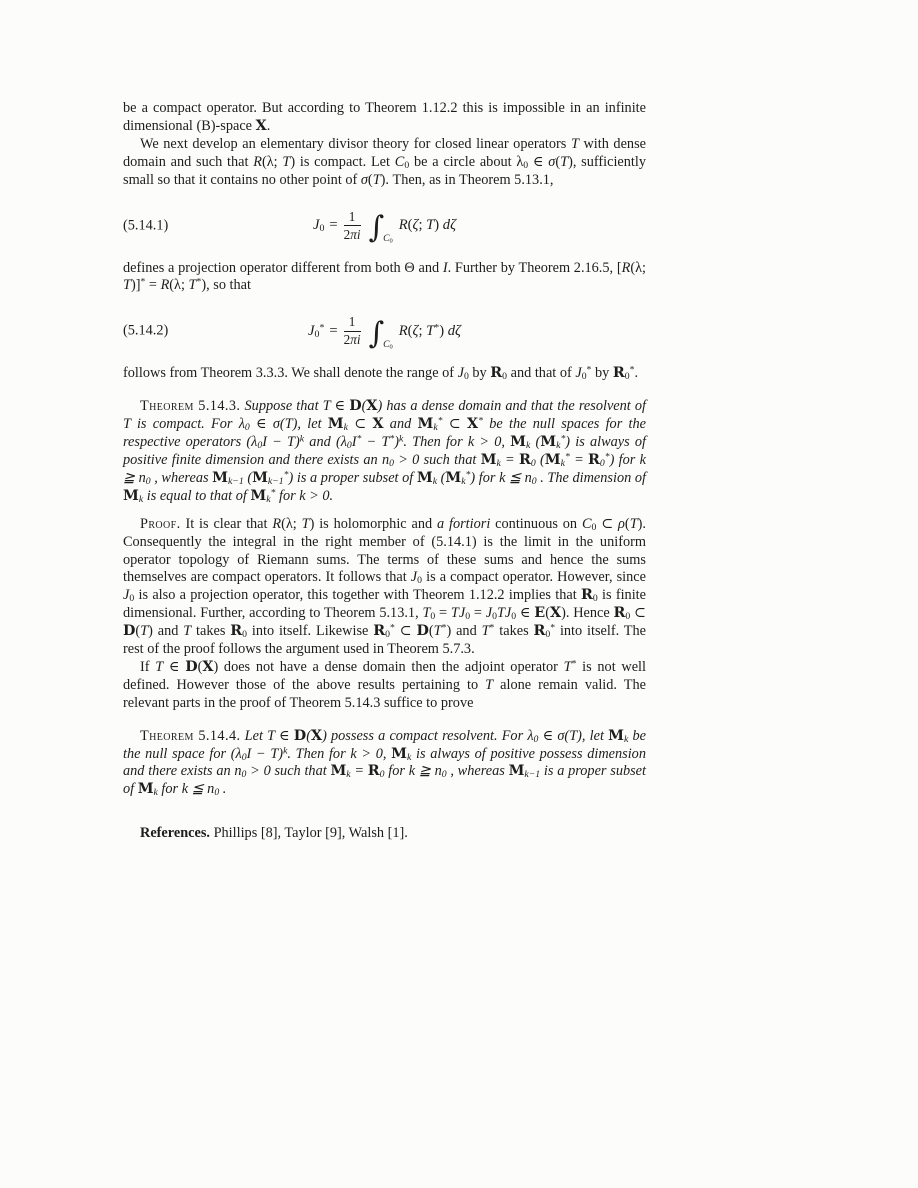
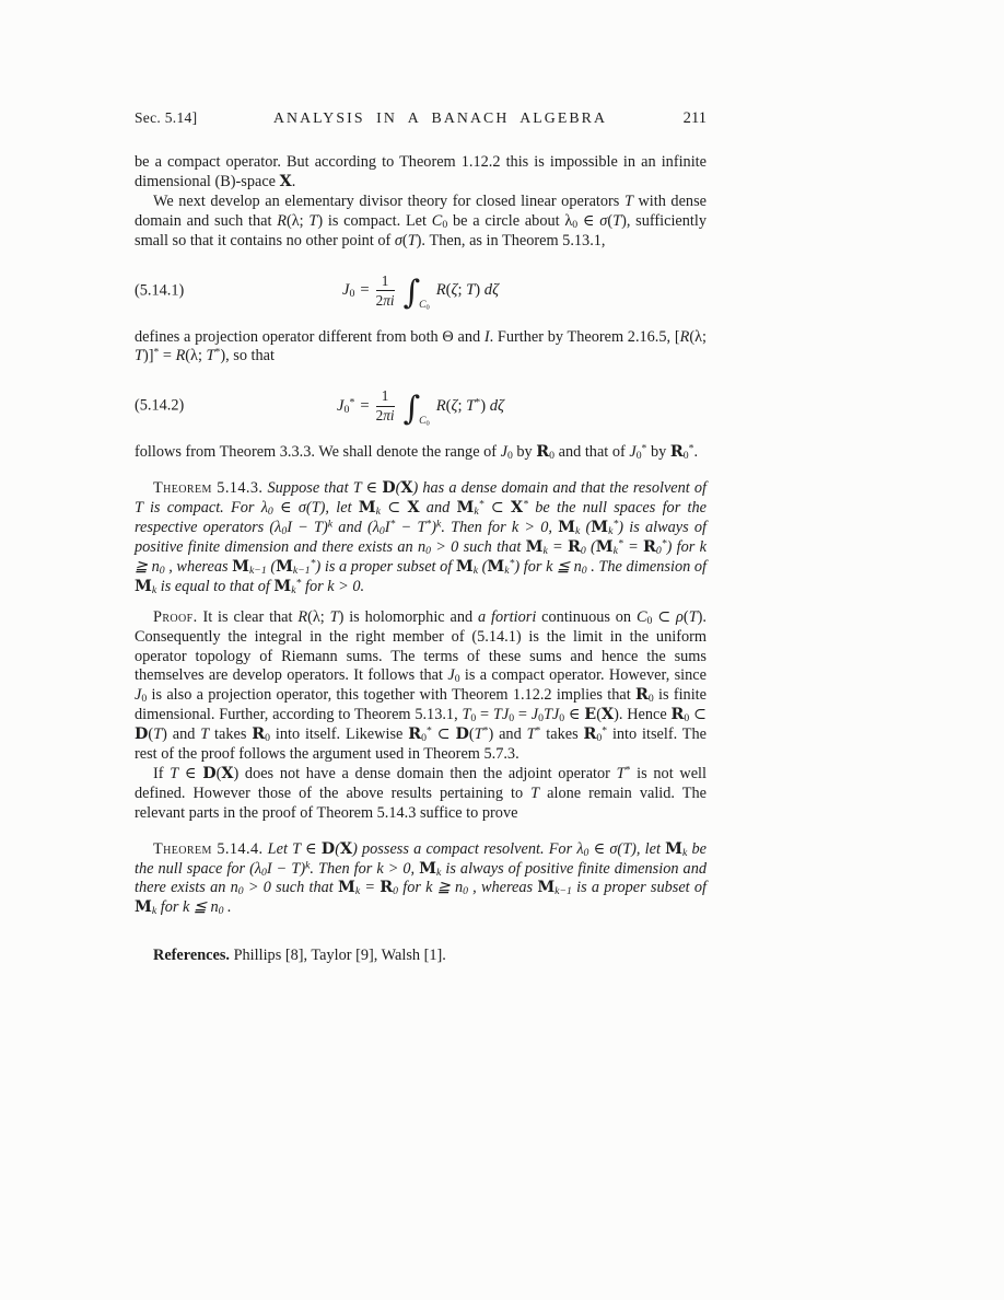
+ Sec. 5.14]
+ ANALYSIS IN A BANACH ALGEBRA
+ 211
  be a compact operator. But according to Theorem 1.12.2 this is impossible in an infinite dimensional (B)-space X.
  We next develop an elementary divisor theory for closed linear operators T with dense domain and such that R(λ; T) is compact. Let C0 be a circle about λ0 ∈ σ(T), sufficiently small so that it contains no other point of σ(T). Then, as in Theorem 5.13.1,
  (5.14.1)
  J0
  =
  1
  2πi
  ∫
  R(ζ; T) dζ
  defines a projection operator different from both Θ and I. Further by Theorem 2.16.5, [R(λ; T)]* = R(λ; T*), so that
  (5.14.2)
  J0*
  =
  1
  2πi
  ∫
  R(ζ; T*) dζ
  follows from Theorem 3.3.3. We shall denote the range of J0 by R0 and that of J0* by R0*.
  Theorem 5.14.3. Suppose that T ∈ D(X) has a dense domain and that the resolvent of T is compact. For λ0 ∈ σ(T), let Mk ⊂ X and Mk* ⊂ X* be the null spaces for the respective operators (λ0I − T)k and (λ0I* − T*)k. Then for k > 0, Mk (Mk*) is always of positive finite dimension and there exists an n0 > 0 such that Mk = R0 (Mk* = R0*) for k ≧ n0 , whereas Mk−1 (Mk−1*) is a proper subset of Mk (Mk*) for k ≦ n0 . The dimension of Mk is equal to that of Mk* for k > 0.
- Proof. It is clear that R(λ; T) is holomorphic and a fortiori continuous on C0 ⊂ ρ(T). Consequently the integral in the right member of (5.14.1) is the limit in the uniform operator topology of Riemann sums. The terms of these sums and hence the sums themselves are compact operators. It follows that J0 is a compact operator. However, since J0 is also a projection operator, this together with Theorem 1.12.2 implies that R0 is finite dimensional. Further, according to Theorem 5.13.1, T0 = TJ0 = J0TJ0 ∈ E(X). Hence R0 ⊂ D(T) and T takes R0 into itself. Likewise R0* ⊂ D(T*) and T* takes R0* into itself. The rest of the proof follows the argument used in Theorem 5.7.3.
+ Proof. It is clear that R(λ; T) is holomorphic and a fortiori continuous on C0 ⊂ ρ(T). Consequently the integral in the right member of (5.14.1) is the limit in the uniform operator topology of Riemann sums. The terms of these sums and hence the sums themselves are develop operators. It follows that J0 is a compact operator. However, since J0 is also a projection operator, this together with Theorem 1.12.2 implies that R0 is finite dimensional. Further, according to Theorem 5.13.1, T0 = TJ0 = J0TJ0 ∈ E(X). Hence R0 ⊂ D(T) and T takes R0 into itself. Likewise R0* ⊂ D(T*) and T* takes R0* into itself. The rest of the proof follows the argument used in Theorem 5.7.3.
  If T ∈ D(X) does not have a dense domain then the adjoint operator T* is not well defined. However those of the above results pertaining to T alone remain valid. The relevant parts in the proof of Theorem 5.14.3 suffice to prove
- Theorem 5.14.4. Let T ∈ D(X) possess a compact resolvent. For λ0 ∈ σ(T), let Mk be the null space for (λ0I − T)k. Then for k > 0, Mk is always of positive possess dimension and there exists an n0 > 0 such that Mk = R0 for k ≧ n0 , whereas Mk−1 is a proper subset of Mk for k ≦ n0 .
+ Theorem 5.14.4. Let T ∈ D(X) possess a compact resolvent. For λ0 ∈ σ(T), let Mk be the null space for (λ0I − T)k. Then for k > 0, Mk is always of positive finite dimension and there exists an n0 > 0 such that Mk = R0 for k ≧ n0 , whereas Mk−1 is a proper subset of Mk for k ≦ n0 .
  References. Phillips [8], Taylor [9], Walsh [1].
